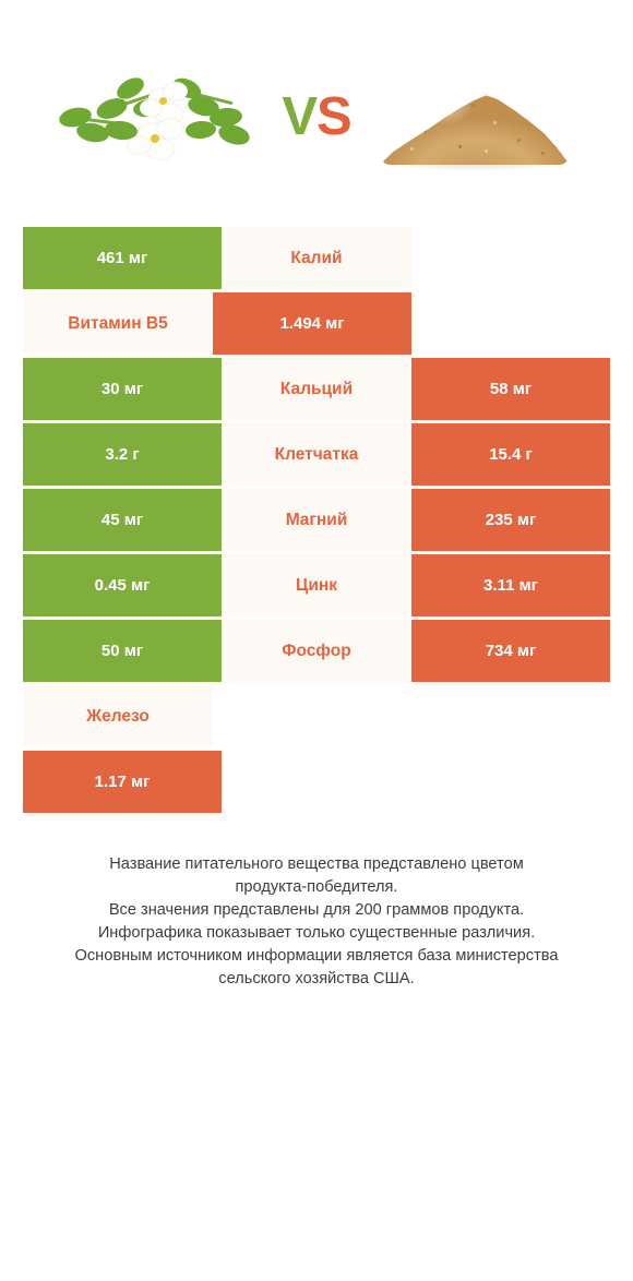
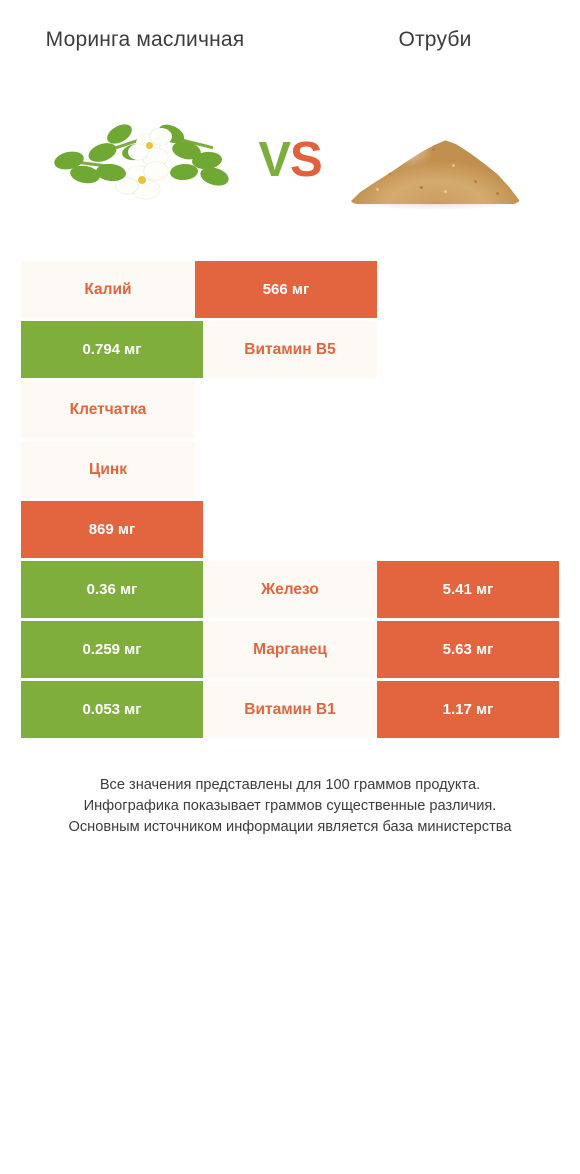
+ Моринга масличная
+ Отруби
  VS
- 461 мг
  Калий
+ 566 мг
+ 0.794 мг
  Витамин B5
- 1.494 мг
- 30 мг
- Кальций
- 58 мг
- 3.2 г
  Клетчатка
- 15.4 г
- 45 мг
- Магний
- 235 мг
- 0.45 мг
  Цинк
- 3.11 мг
- 50 мг
- Фосфор
- 734 мг
+ 869 мг
+ 0.36 мг
  Железо
+ 5.41 мг
+ 0.259 мг
+ Марганец
+ 5.63 мг
+ 0.053 мг
+ Витамин B1
  1.17 мг
- Название питательного вещества представлено цветом
- продукта-победителя.
- Все значения представлены для 200 граммов продукта.
+ Все значения представлены для 100 граммов продукта.
- Инфографика показывает только существенные различия.
+ Инфографика показывает граммов существенные различия.
  Основным источником информации является база министерства
- сельского хозяйства США.
